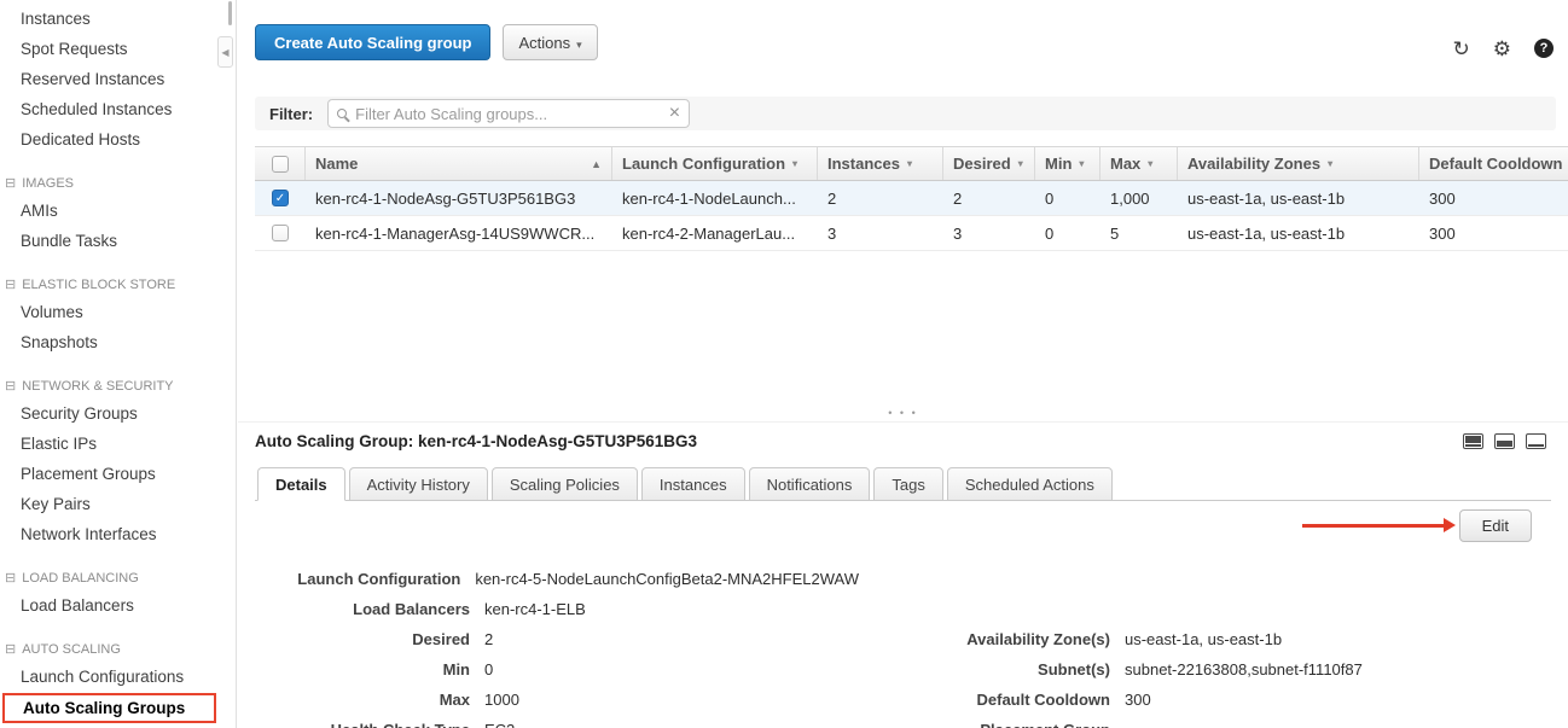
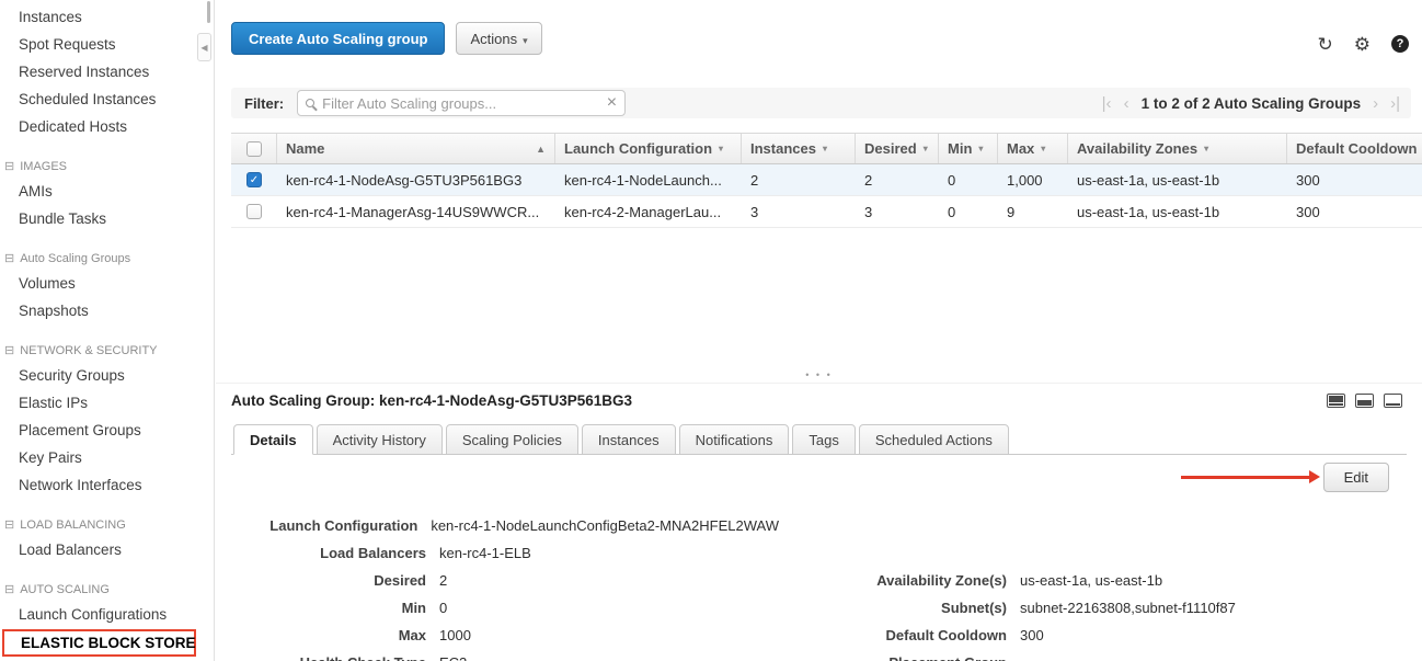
  Instances
  Spot Requests
  Reserved Instances
  Scheduled Instances
  Dedicated Hosts
  ⊟
  IMAGES
  AMIs
  Bundle Tasks
  ⊟
- ELASTIC BLOCK STORE
+ Auto Scaling Groups
  Volumes
  Snapshots
  ⊟
  NETWORK & SECURITY
  Security Groups
  Elastic IPs
  Placement Groups
  Key Pairs
  Network Interfaces
  ⊟
  LOAD BALANCING
  Load Balancers
  ⊟
  AUTO SCALING
  Launch Configurations
- Auto Scaling Groups
+ ELASTIC BLOCK STORE
  ◀
  Create Auto Scaling group
  Actions ▾
  ↻
  ⚙
  ?
  Filter:
  Filter Auto Scaling groups...
  ×
+ |‹
+ ‹
+ 1 to 2 of 2 Auto Scaling Groups
+ ›
+ ›|
  Name
  ▲
  Launch Configuration
  ▾
  Instances
  ▾
  Desired
  ▾
  Min
  ▾
  Max
  ▾
  Availability Zones
  ▾
  Default Cooldown
  ✓
  ken-rc4-1-NodeAsg-G5TU3P561BG3
  ken-rc4-1-NodeLaunch...
  2
  2
  0
  1,000
  us-east-1a, us-east-1b
  300
  ken-rc4-1-ManagerAsg-14US9WWCR...
  ken-rc4-2-ManagerLau...
  3
  3
  0
- 5
+ 9
  us-east-1a, us-east-1b
  300
  • • •
  Auto Scaling Group: ken-rc4-1-NodeAsg-G5TU3P561BG3
  Details
  Activity History
  Scaling Policies
  Instances
  Notifications
  Tags
  Scheduled Actions
  Edit
  Launch Configuration
- ken-rc4-5-NodeLaunchConfigBeta2-MNA2HFEL2WAW
+ ken-rc4-1-NodeLaunchConfigBeta2-MNA2HFEL2WAW
  Load Balancers
  ken-rc4-1-ELB
  Desired
  2
  Min
  0
  Max
  1000
  Availability Zone(s)
  us-east-1a, us-east-1b
  Subnet(s)
  subnet-22163808,subnet-f1110f87
  Default Cooldown
  300
